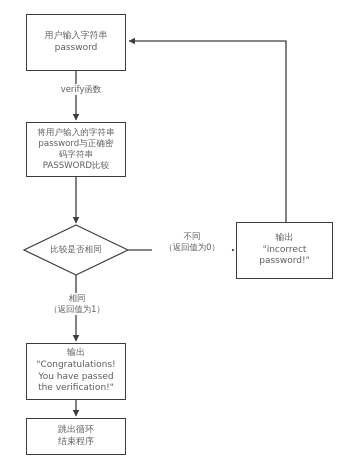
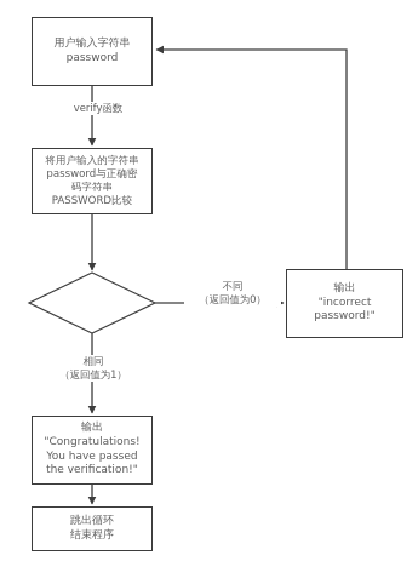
  用户输入字符串
  password
  verify函数
  将用户输入的字符串
  password与正确密
  码字符串
  PASSWORD比较
- 比较是否相同
  不同
  （返回值为0）
  相同
  （返回值为1）
  输出
  "incorrect
  password!"
  输出
  "Congratulations!
  You have passed
  the verification!"
  跳出循环
  结束程序
